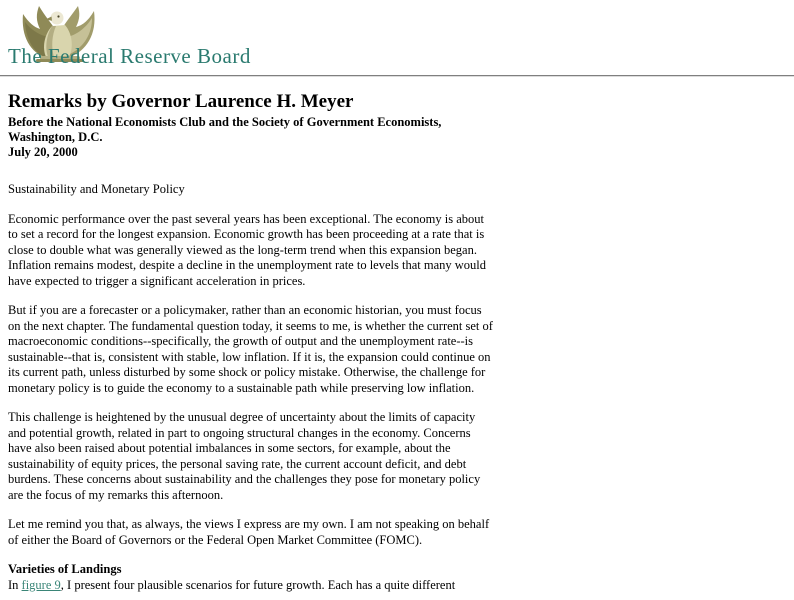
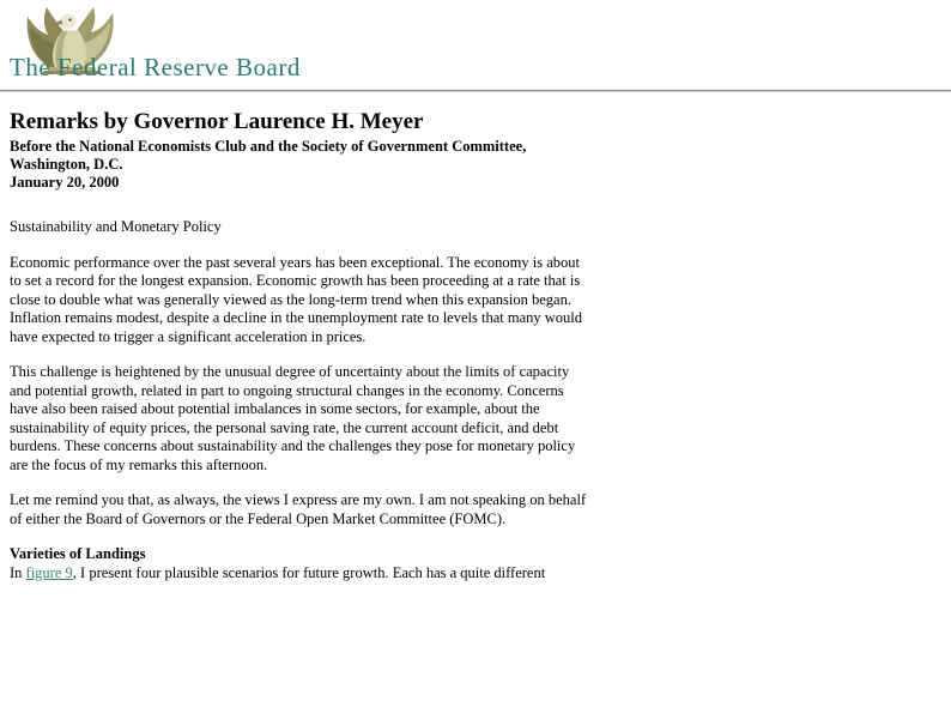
  The Federal Reserve Board
  Remarks by Governor Laurence H. Meyer
- Before the National Economists Club and the Society of Government Economists,
+ Before the National Economists Club and the Society of Government Committee,
  Washington, D.C.
- July 20, 2000
+ January 20, 2000
  Sustainability and Monetary Policy
  Economic performance over the past several years has been exceptional. The economy is about to set a record for the longest expansion. Economic growth has been proceeding at a rate that is close to double what was generally viewed as the long-term trend when this expansion began. Inflation remains modest, despite a decline in the unemployment rate to levels that many would have expected to trigger a significant acceleration in prices.
- But if you are a forecaster or a policymaker, rather than an economic historian, you must focus on the next chapter. The fundamental question today, it seems to me, is whether the current set of macroeconomic conditions--specifically, the growth of output and the unemployment rate--is sustainable--that is, consistent with stable, low inflation. If it is, the expansion could continue on its current path, unless disturbed by some shock or policy mistake. Otherwise, the challenge for monetary policy is to guide the economy to a sustainable path while preserving low inflation.
  This challenge is heightened by the unusual degree of uncertainty about the limits of capacity and potential growth, related in part to ongoing structural changes in the economy. Concerns have also been raised about potential imbalances in some sectors, for example, about the sustainability of equity prices, the personal saving rate, the current account deficit, and debt burdens. These concerns about sustainability and the challenges they pose for monetary policy are the focus of my remarks this afternoon.
  Let me remind you that, as always, the views I express are my own. I am not speaking on behalf of either the Board of Governors or the Federal Open Market Committee (FOMC).
  Varieties of Landings
  In figure 9, I present four plausible scenarios for future growth. Each has a quite different
